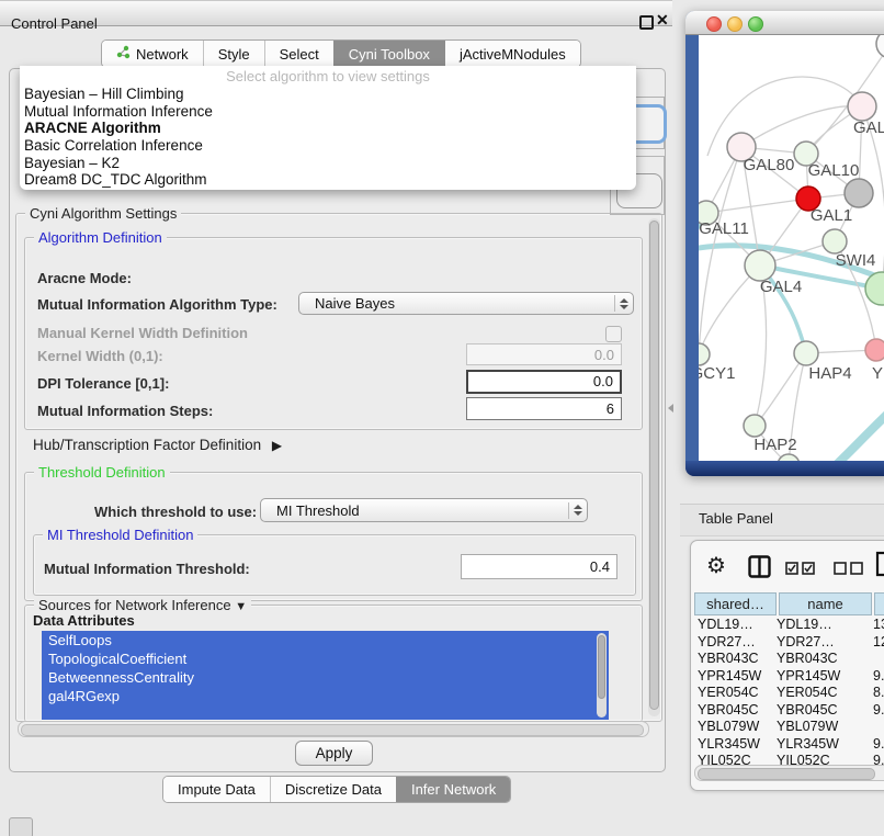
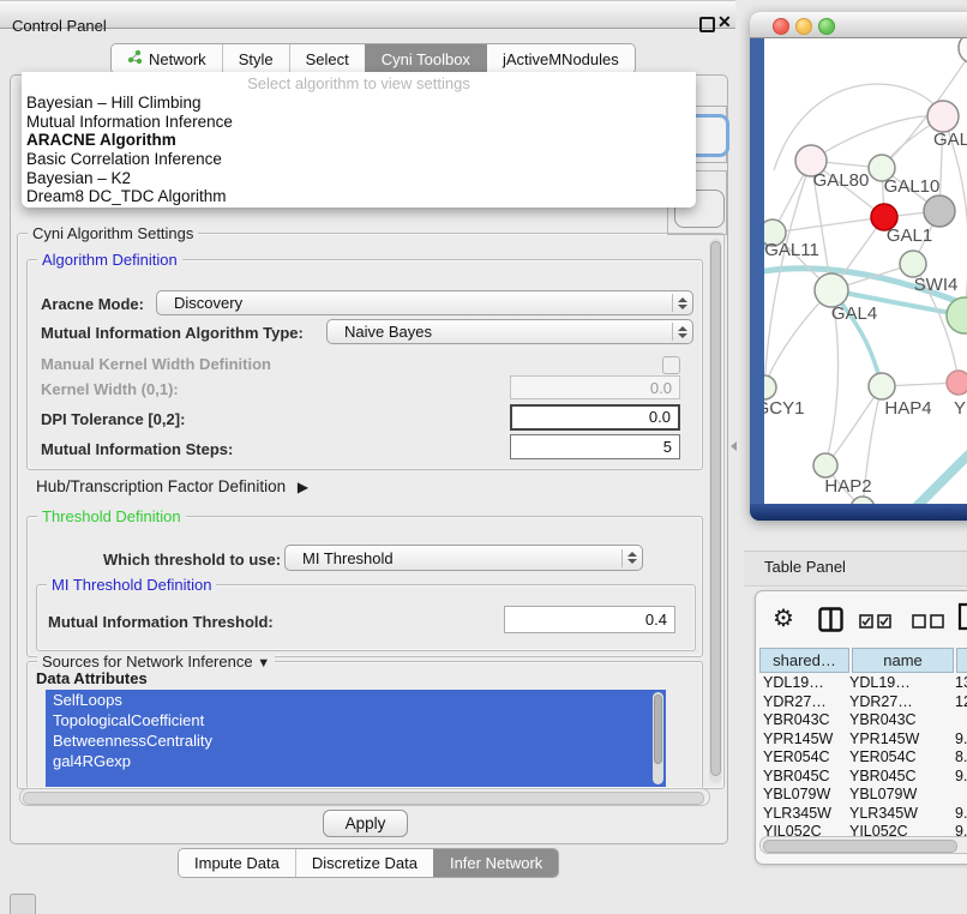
  Control Panel
  ✕
  Network
  Style
  Select
  Cyni Toolbox
  jActiveMNodules
  Select algorithm to view settings
  Bayesian – Hill Climbing
  Mutual Information Inference
  ARACNE Algorithm
  Basic Correlation Inference
  Bayesian – K2
  Dream8 DC_TDC Algorithm
  Cyni Algorithm Settings
  Algorithm Definition
  Aracne Mode:
+ Discovery
  Mutual Information Algorithm Type:
  Naive Bayes
  Manual Kernel Width Definition
  Kernel Width (0,1):
  0.0
- DPI Tolerance [0,1]:
+ DPI Tolerance [0,2]:
  0.0
  Mutual Information Steps:
- 6
+ 5
  Hub/Transcription Factor Definition ▶
  Threshold Definition
  Which threshold to use:
  MI Threshold
  MI Threshold Definition
  Mutual Information Threshold:
  0.4
  Sources for Network Inference ▼
  Data Attributes
  SelfLoops
  TopologicalCoefficient
  BetweennessCentrality
  gal4RGexp
  Apply
  Impute Data
  Discretize Data
  Infer Network
  GAL
  GAL80
  GAL10
  GAL1
  GAL11
  SWI4
  GAL4
  CY1
  HAP4
  Y
  HAP2
  Table Panel
  ⚙
  shared…
  name
  YDL19…
  YDL19…
  YDR27…
  YDR27…
  YBR043C
  YBR043C
  YPR145W
  YPR145W
  9.
  YER054C
  YER054C
  8.
  YBR045C
  YBR045C
  9.
  YBL079W
  YBL079W
  YLR345W
  YLR345W
  9.
  YIL052C
  YIL052C
  9.
